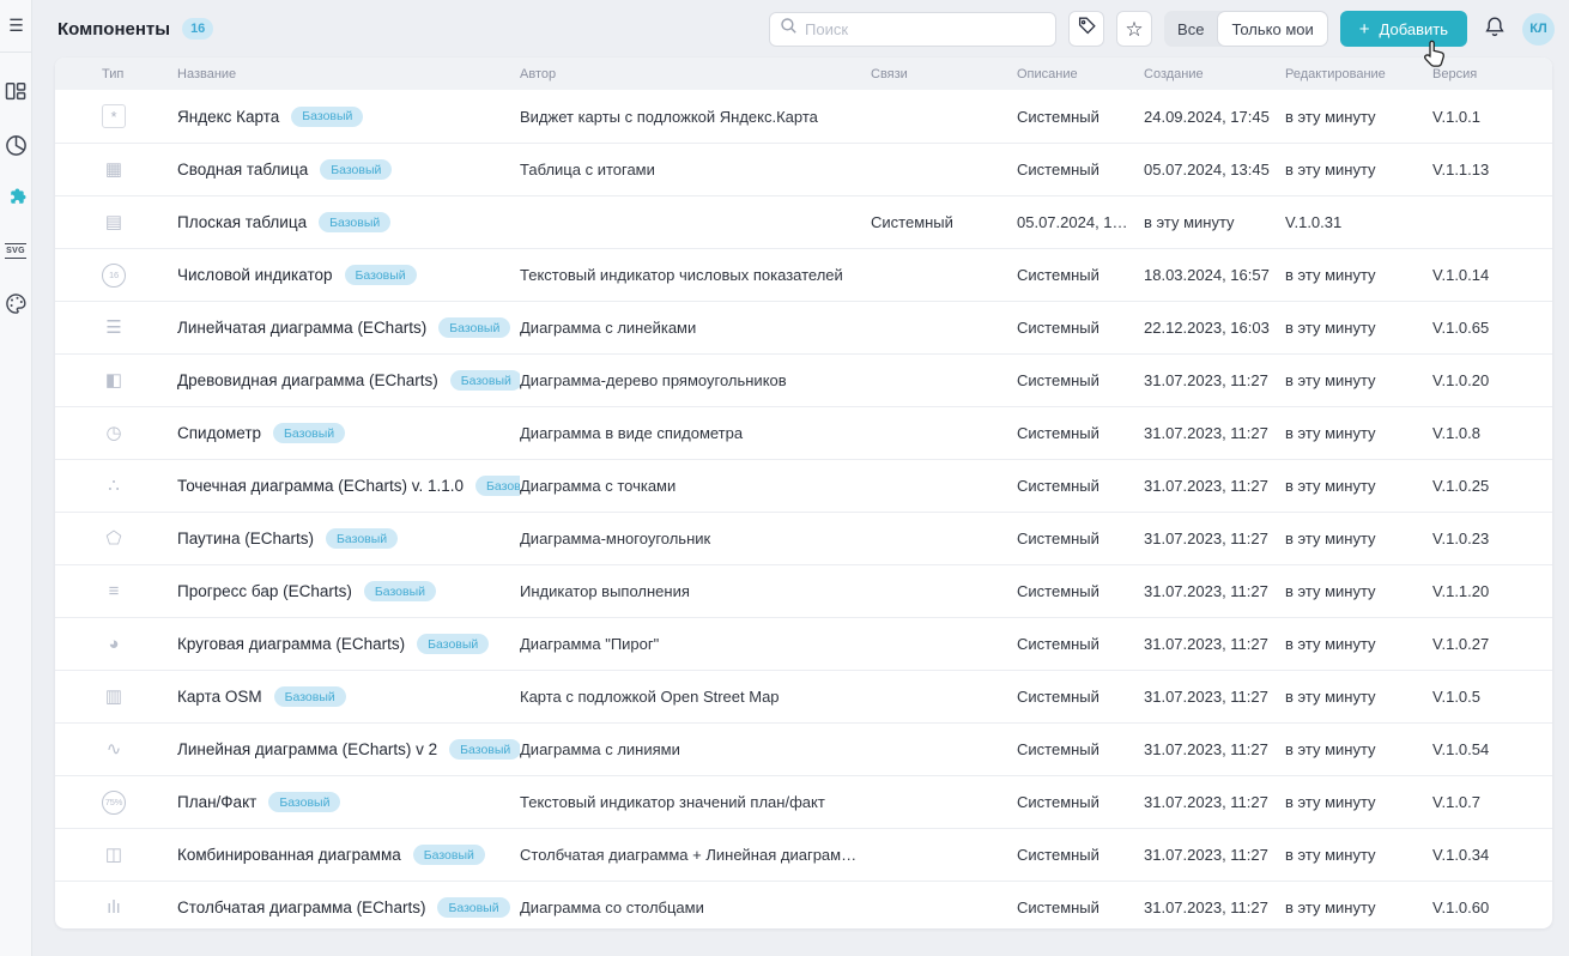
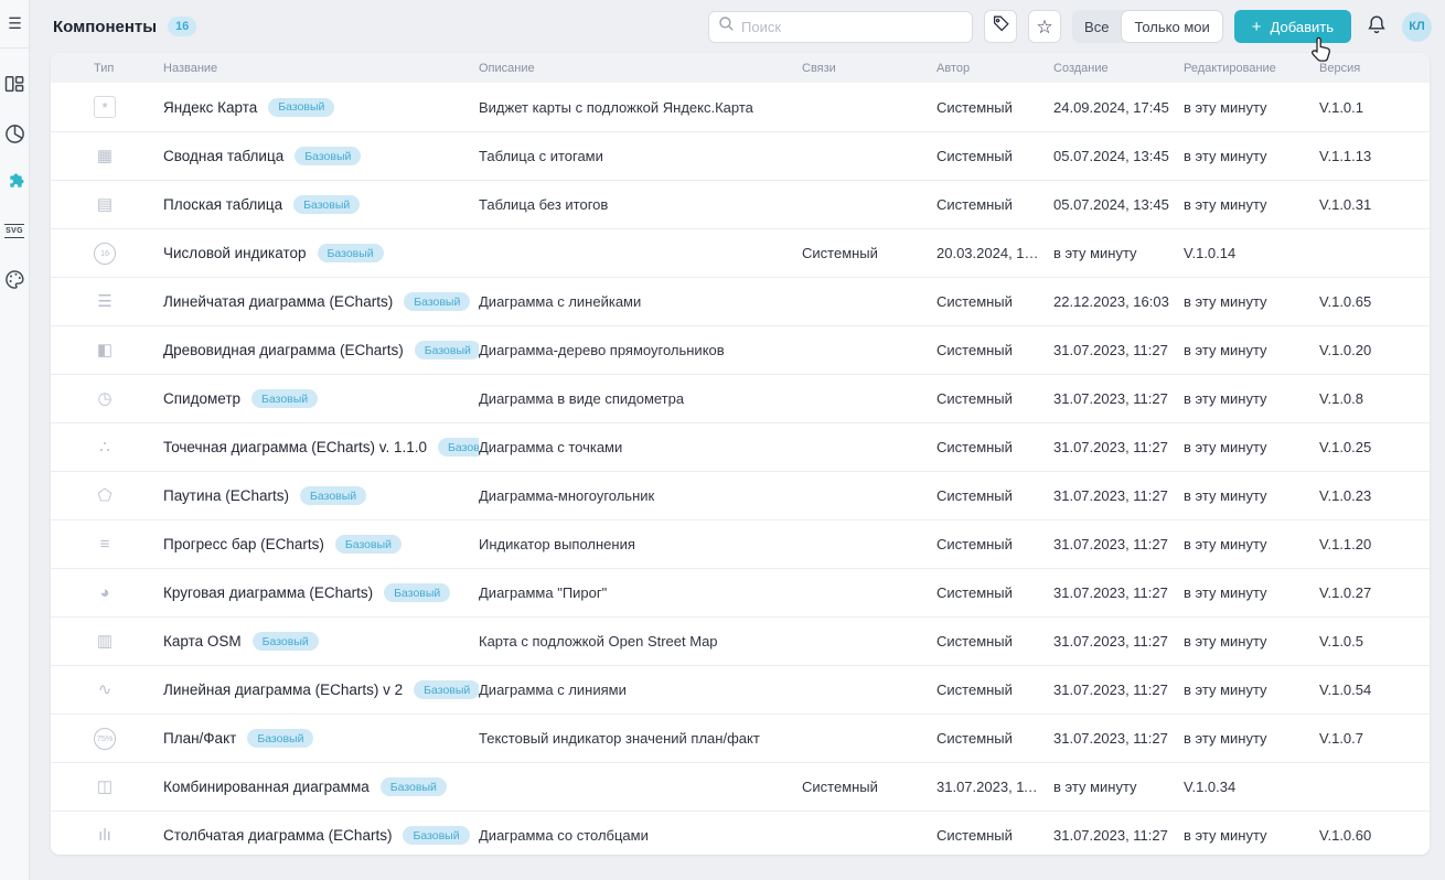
  ☰
  Компоненты
  16
  Поиск
  ☆
  Все
  Только мои
  +
  Добавить
  КЛ
  Тип
  Название
- Автор
+ Описание
  Связи
- Описание
+ Автор
  Создание
  Редактирование
  Версия
  *
  Яндекс Карта
  Базовый
  Виджет карты с подложкой Яндекс.Карта
  Системный
  24.09.2024, 17:45
  в эту минуту
  V.1.0.1
  ▦
  Сводная таблица
  Базовый
  Таблица с итогами
  Системный
  05.07.2024, 13:45
  в эту минуту
  V.1.1.13
  ▤
  Плоская таблица
  Базовый
+ Таблица без итогов
  Системный
  05.07.2024, 13:45
  в эту минуту
  V.1.0.31
  16
  Числовой индикатор
  Базовый
- Текстовый индикатор числовых показателей
  Системный
- 18.03.2024, 16:57
+ 20.03.2024, 16:57
  в эту минуту
  V.1.0.14
  ☰
  Линейчатая диаграмма (ECharts)
  Базовый
  Диаграмма с линейками
  Системный
  22.12.2023, 16:03
  в эту минуту
  V.1.0.65
  ◧
  Древовидная диаграмма (ECharts)
  Базовый
  Диаграмма-дерево прямоугольников
  Системный
  31.07.2023, 11:27
  в эту минуту
  V.1.0.20
  ◷
  Спидометр
  Базовый
  Диаграмма в виде спидометра
  Системный
  31.07.2023, 11:27
  в эту минуту
  V.1.0.8
  ∴
  Точечная диаграмма (ECharts) v. 1.1.0
  Базов
  Диаграмма с точками
  Системный
  31.07.2023, 11:27
  в эту минуту
  V.1.0.25
  ⬠
  Паутина (ECharts)
  Базовый
  Диаграмма-многоугольник
  Системный
  31.07.2023, 11:27
  в эту минуту
  V.1.0.23
  ≡
  Прогресс бар (ECharts)
  Базовый
  Индикатор выполнения
  Системный
  31.07.2023, 11:27
  в эту минуту
  V.1.1.20
  ◕
  Круговая диаграмма (ECharts)
  Базовый
  Диаграмма "Пирог"
  Системный
  31.07.2023, 11:27
  в эту минуту
  V.1.0.27
  ▥
  Карта OSM
  Базовый
  Карта с подложкой Open Street Map
  Системный
  31.07.2023, 11:27
  в эту минуту
  V.1.0.5
  ∿
  Линейная диаграмма (ECharts) v 2
  Базовый
  Диаграмма с линиями
  Системный
  31.07.2023, 11:27
  в эту минуту
  V.1.0.54
  75%
  План/Факт
  Базовый
  Текстовый индикатор значений план/факт
  Системный
  31.07.2023, 11:27
  в эту минуту
  V.1.0.7
  ◫
  Комбинированная диаграмма
  Базовый
- Столбчатая диаграмма + Линейная диаграмма
  Системный
  31.07.2023, 11:27
  в эту минуту
  V.1.0.34
  ılı
  Столбчатая диаграмма (ECharts)
  Базовый
  Диаграмма со столбцами
  Системный
  31.07.2023, 11:27
  в эту минуту
  V.1.0.60
